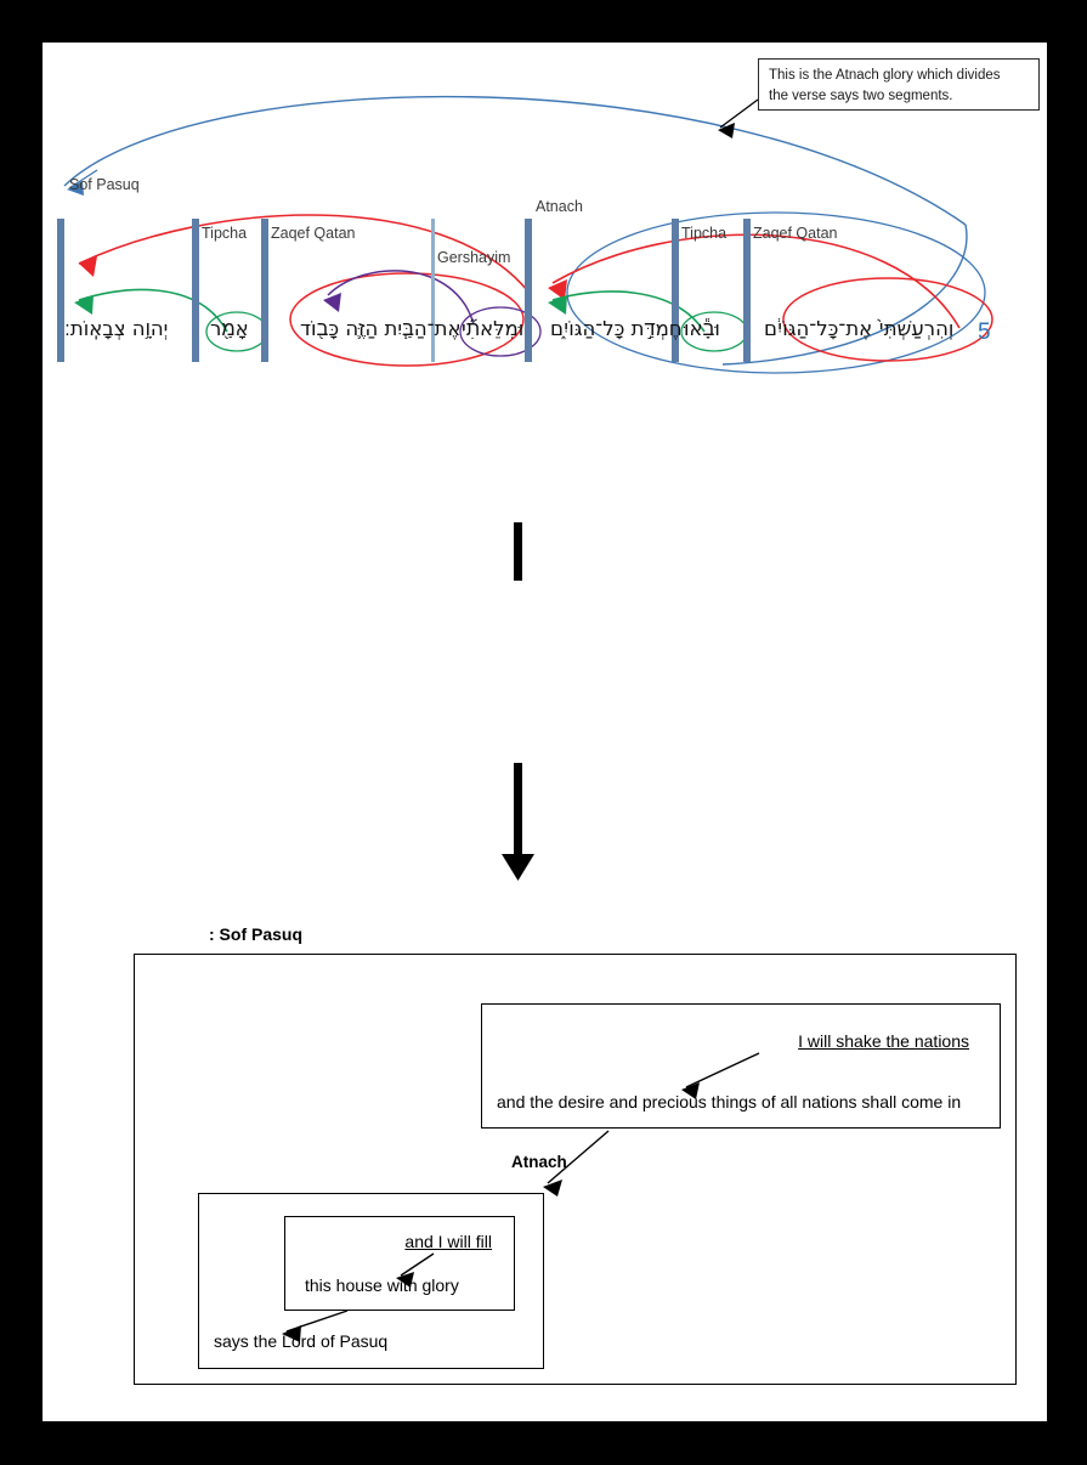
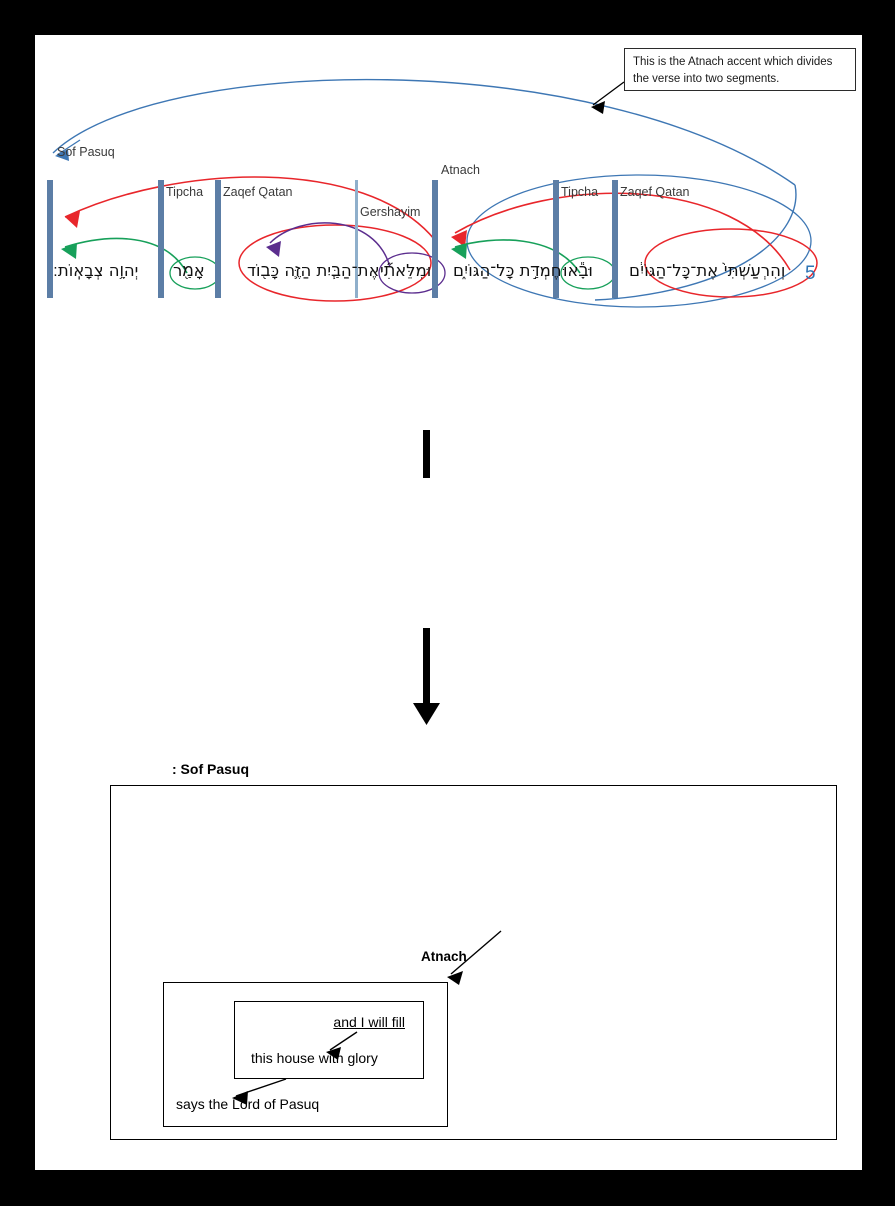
  Sof Pasuq
  Tipcha
  Zaqef Qatan
  Gershayim
  Atnach
  Tipcha
  Zaqef Qatan
  יְהוָ֥ה צְבָאֽוֹת׃
  אָמַ֖ר
  אֶת־הַבַּ֧יִת הַזֶּ֛ה כָּב֖וֹד
  וּמִלֵּאתִ֞י
  חֶמְדַּ֣ת כָּל־הַגּוֹיִ֑ם
  וּבָ֕אוּ
  וְהִרְעַשְׁתִּי֙ אֶת־כָּל־הַגּוֹיִ֔ם
  5
- This is the Atnach glory which divides
+ This is the Atnach accent which divides
- the verse says two segments.
+ the verse into two segments.
  : Sof Pasuq
- I will shake the nations
- and the desire and precious things of all nations shall come in
  Atnach
  and I will fill
  this house with glory
  says the Lord of Pasuq
